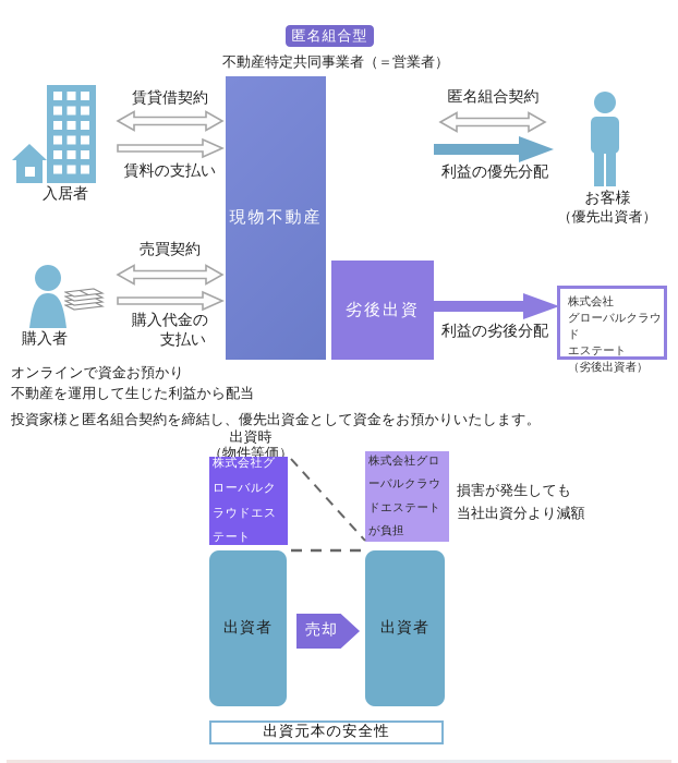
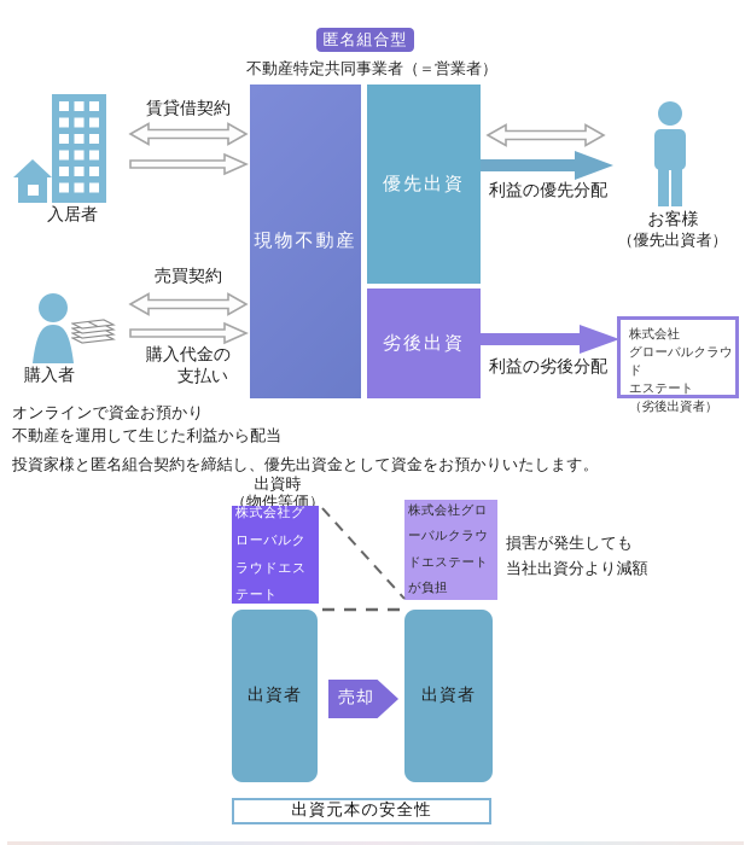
  匿名組合型
  不動産特定共同事業者（＝営業者）
  現物不動産
+ 優先出資
  劣後出資
  入居者
  賃貸借契約
- 賃料の支払い
- 匿名組合契約
  利益の優先分配
  お客様
  （優先出資者）
  購入者
  売買契約
  購入代金の
  支払い
  利益の劣後分配
  株式会社
  グローバルクラウド
  エステート
  （劣後出資者）
  オンラインで資金お預かり
  不動産を運用して生じた利益から配当
  投資家様と匿名組合契約を締結し、優先出資金として資金をお預かりいたします。
  出資時
  （物件等価）
  株式会社グローバルクラウドエステート
  株式会社グローバルクラウドエステートが負担
  損害が発生しても
  当社出資分より減額
  出資者
  出資者
  売却
  出資元本の安全性
